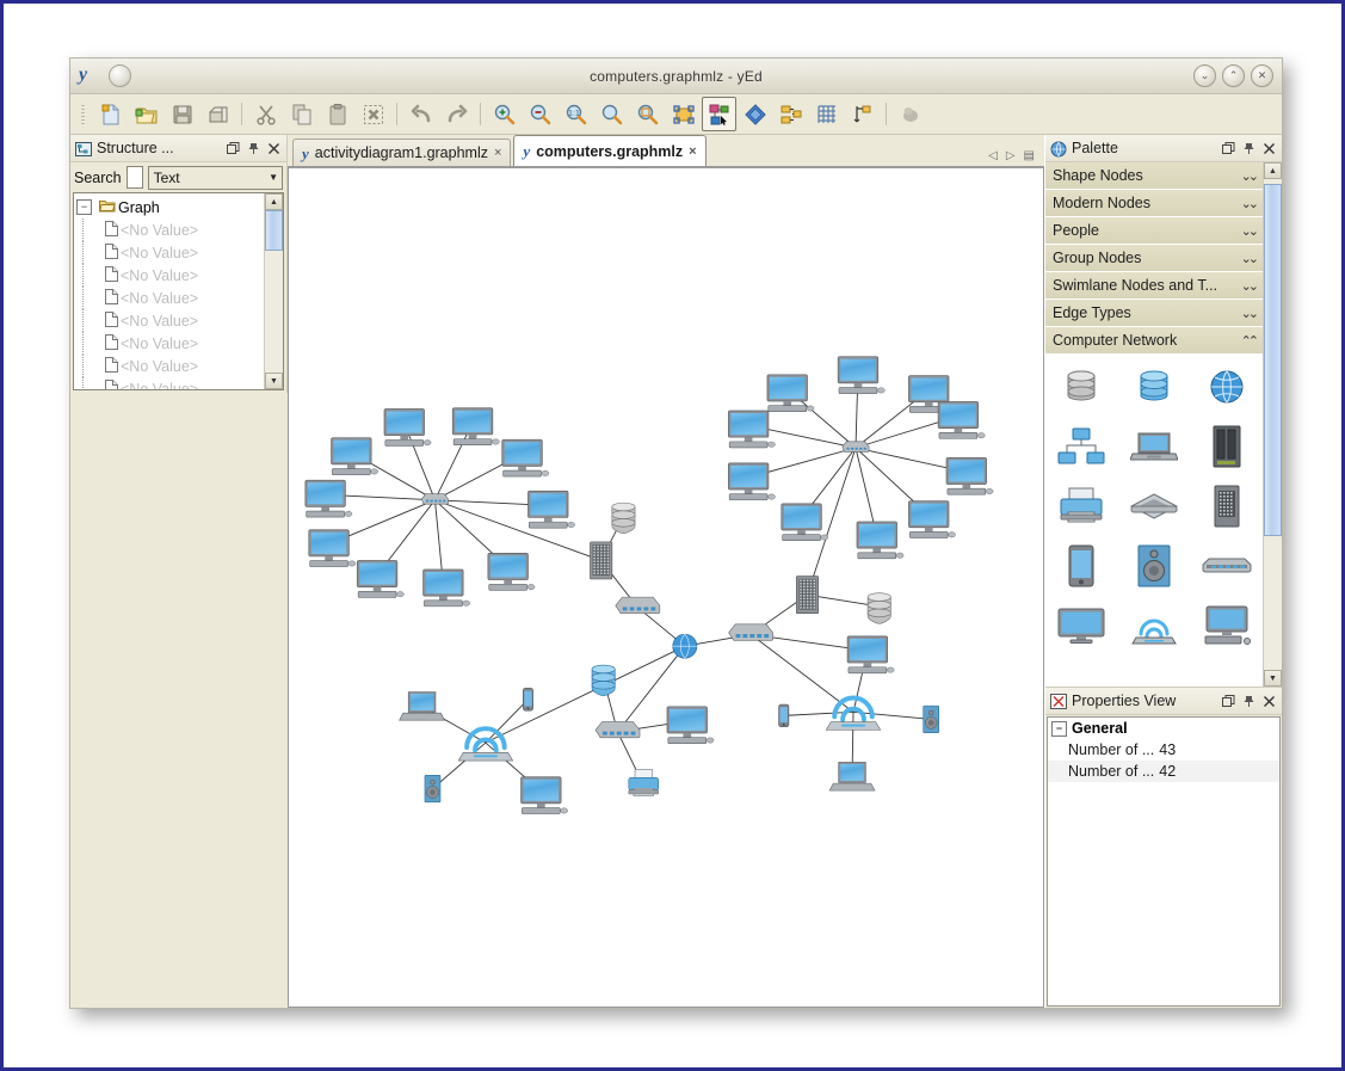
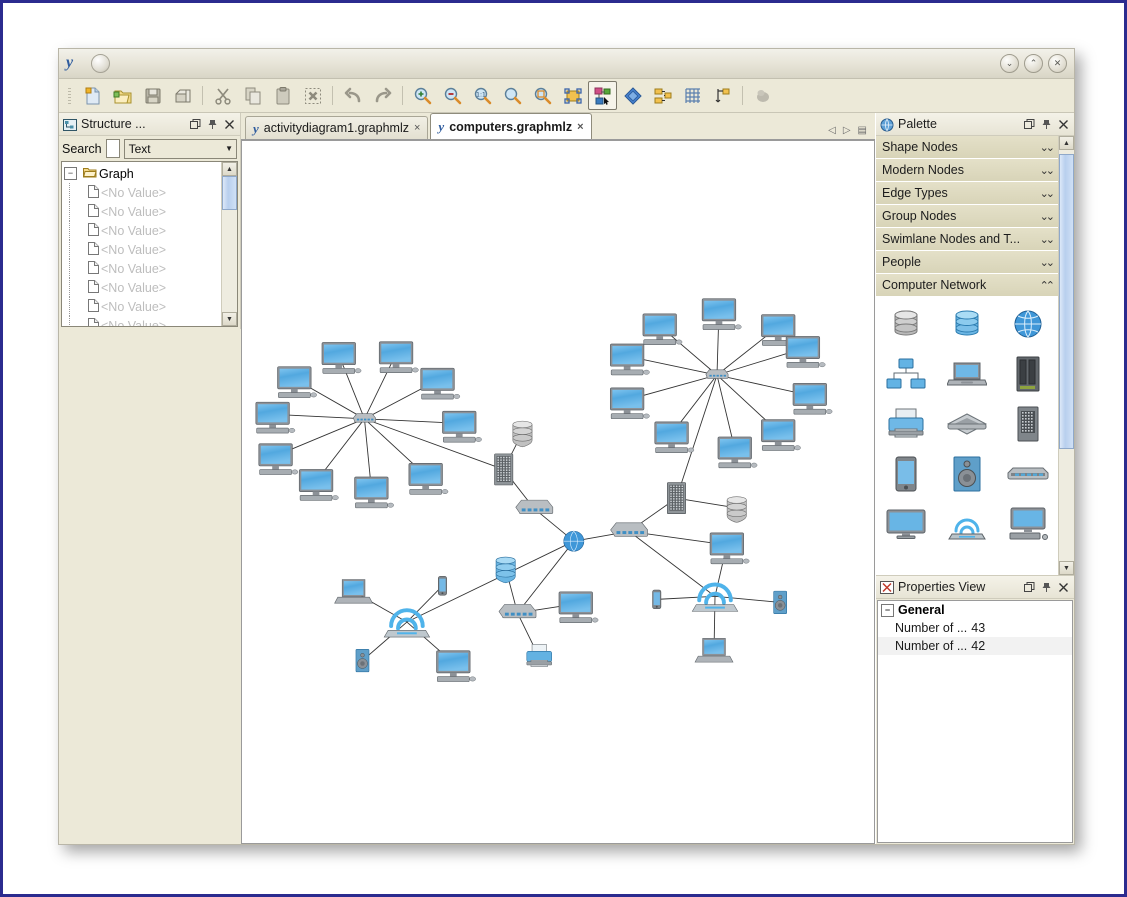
  y
- computers.graphmlz - yEd
  ⌄
  ⌃
  ✕
  Structure ...
  Search
  Text
  ▼
  −
  Graph
  <No Value>
  <No Value>
  <No Value>
  <No Value>
  <No Value>
  <No Value>
  <No Value>
  <No Value>
  y
  activitydiagram1.graphmlz
  ×
  y
  computers.graphmlz
  ×
  ◁
  ▷
  ▤
  Palette
  Shape Nodes
  ⌄⌄
  Modern Nodes
  ⌄⌄
- People
+ Edge Types
  ⌄⌄
  Group Nodes
  ⌄⌄
  Swimlane Nodes and T...
  ⌄⌄
- Edge Types
+ People
  ⌄⌄
  Computer Network
  ⌃⌃
  Properties View
  −
  General
  Number of ...
  43
  Number of ...
  42
